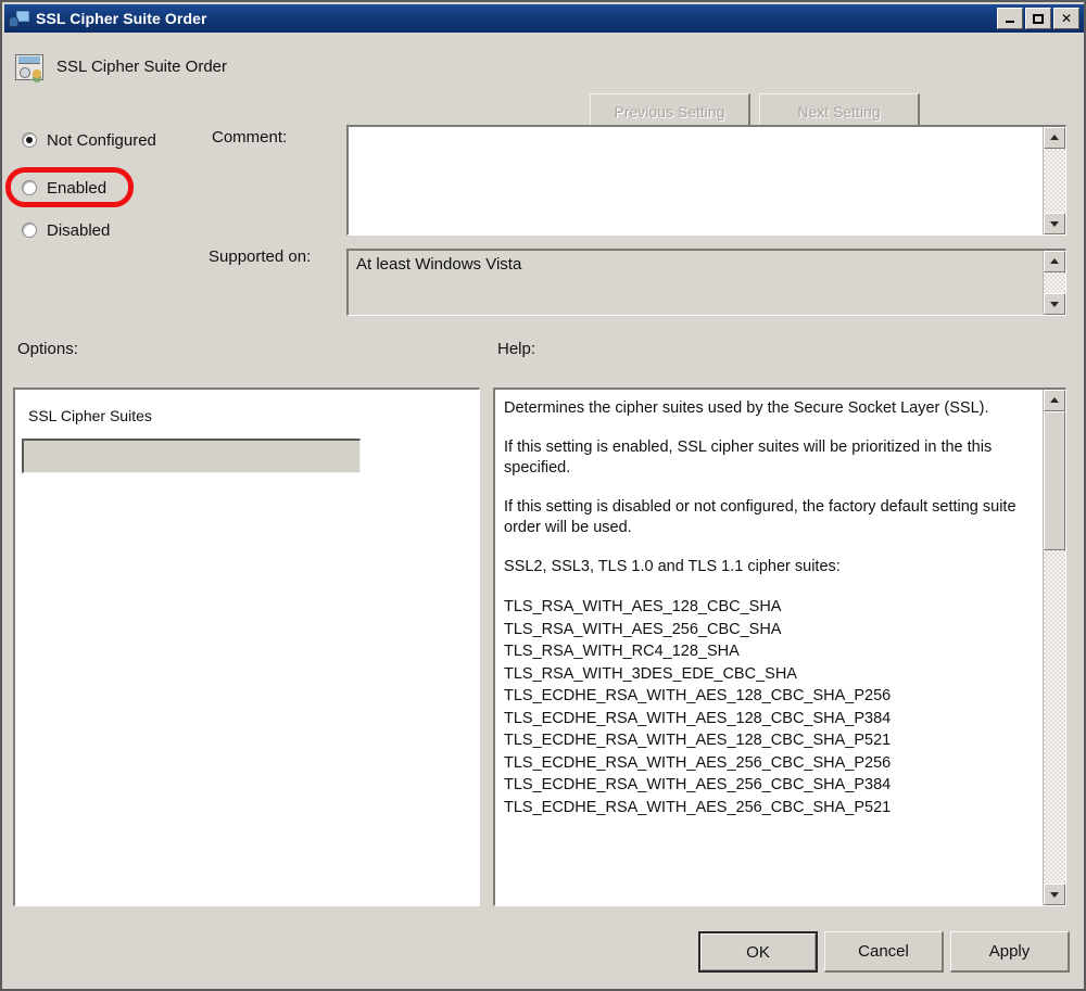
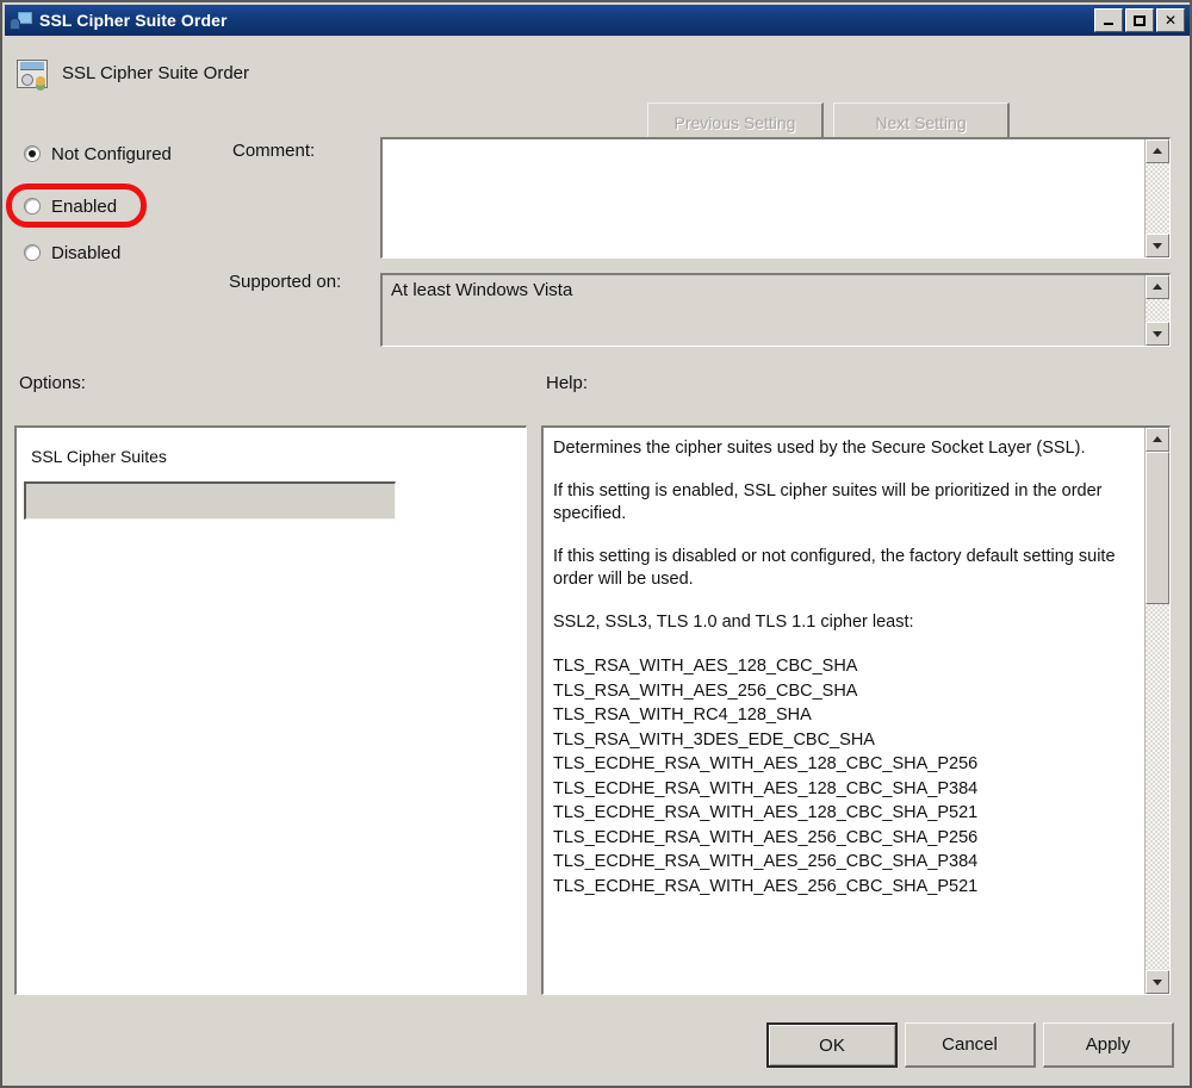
  SSL Cipher Suite Order
  ✕
  SSL Cipher Suite Order
  Previous Setting
  Next Setting
  Not Configured
  Enabled
  Disabled
  Comment:
  Supported on:
  At least Windows Vista
  Options:
  Help:
  SSL Cipher Suites
  Determines the cipher suites used by the Secure Socket Layer (SSL).
- If this setting is enabled, SSL cipher suites will be prioritized in the this specified.
+ If this setting is enabled, SSL cipher suites will be prioritized in the order specified.
  If this setting is disabled or not configured, the factory default setting suite order will be used.
- SSL2, SSL3, TLS 1.0 and TLS 1.1 cipher suites:
+ SSL2, SSL3, TLS 1.0 and TLS 1.1 cipher least:
  TLS_RSA_WITH_AES_128_CBC_SHA
  TLS_RSA_WITH_AES_256_CBC_SHA
  TLS_RSA_WITH_RC4_128_SHA
  TLS_RSA_WITH_3DES_EDE_CBC_SHA
  TLS_ECDHE_RSA_WITH_AES_128_CBC_SHA_P256
  TLS_ECDHE_RSA_WITH_AES_128_CBC_SHA_P384
  TLS_ECDHE_RSA_WITH_AES_128_CBC_SHA_P521
  TLS_ECDHE_RSA_WITH_AES_256_CBC_SHA_P256
  TLS_ECDHE_RSA_WITH_AES_256_CBC_SHA_P384
  TLS_ECDHE_RSA_WITH_AES_256_CBC_SHA_P521
  OK
  Cancel
  Apply
